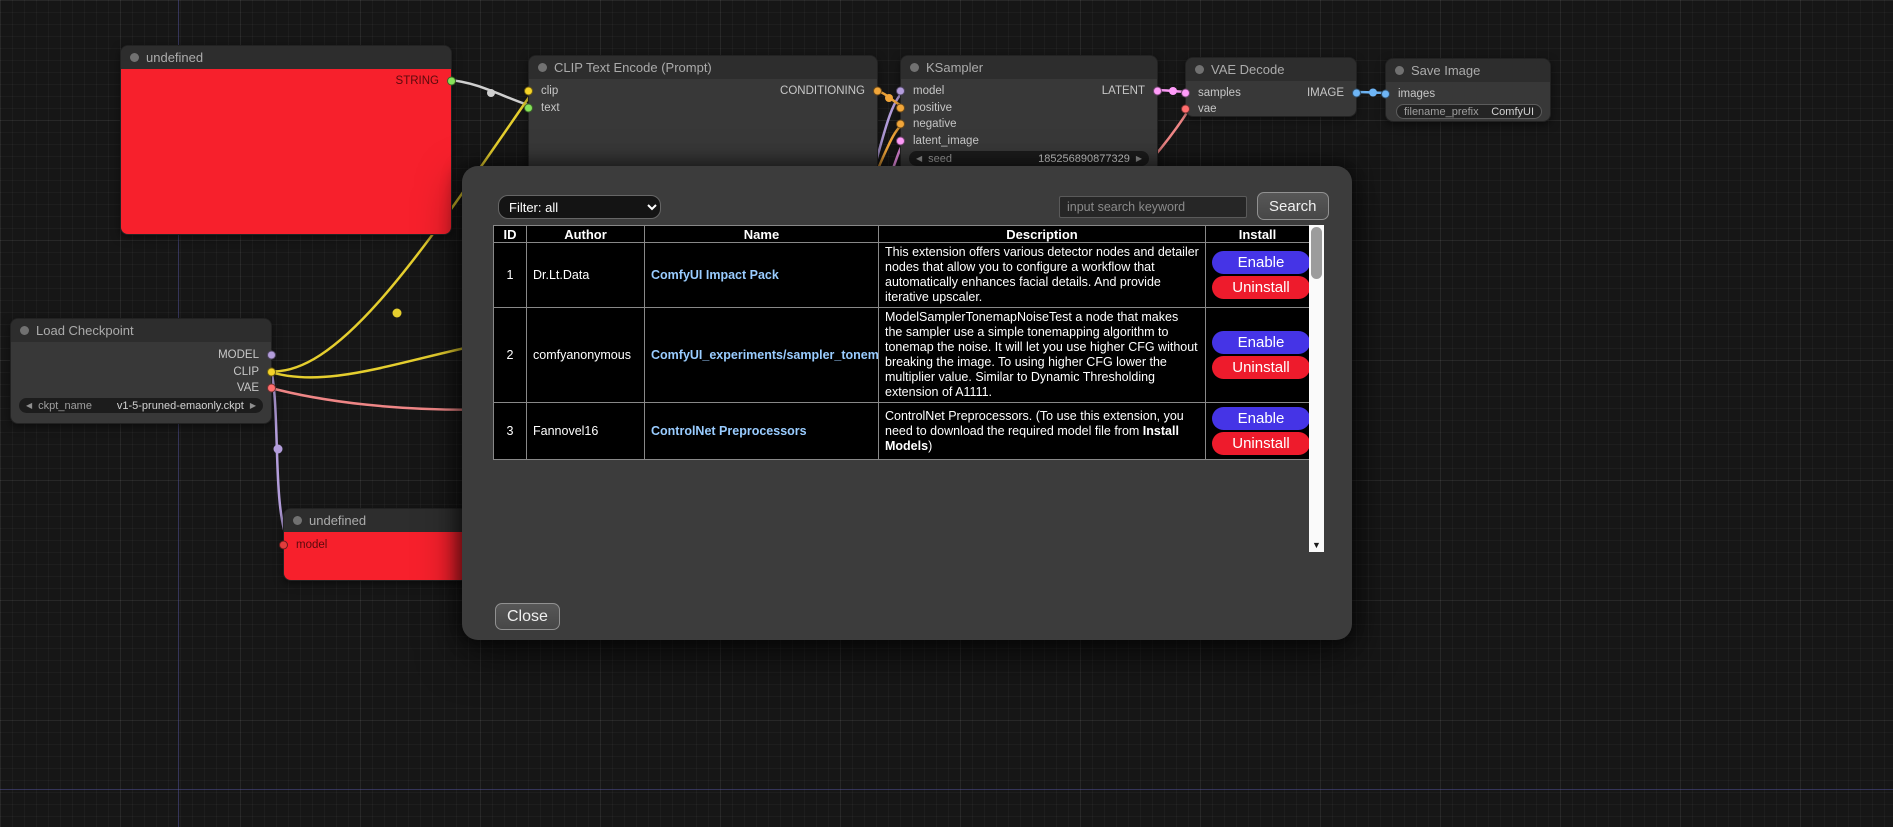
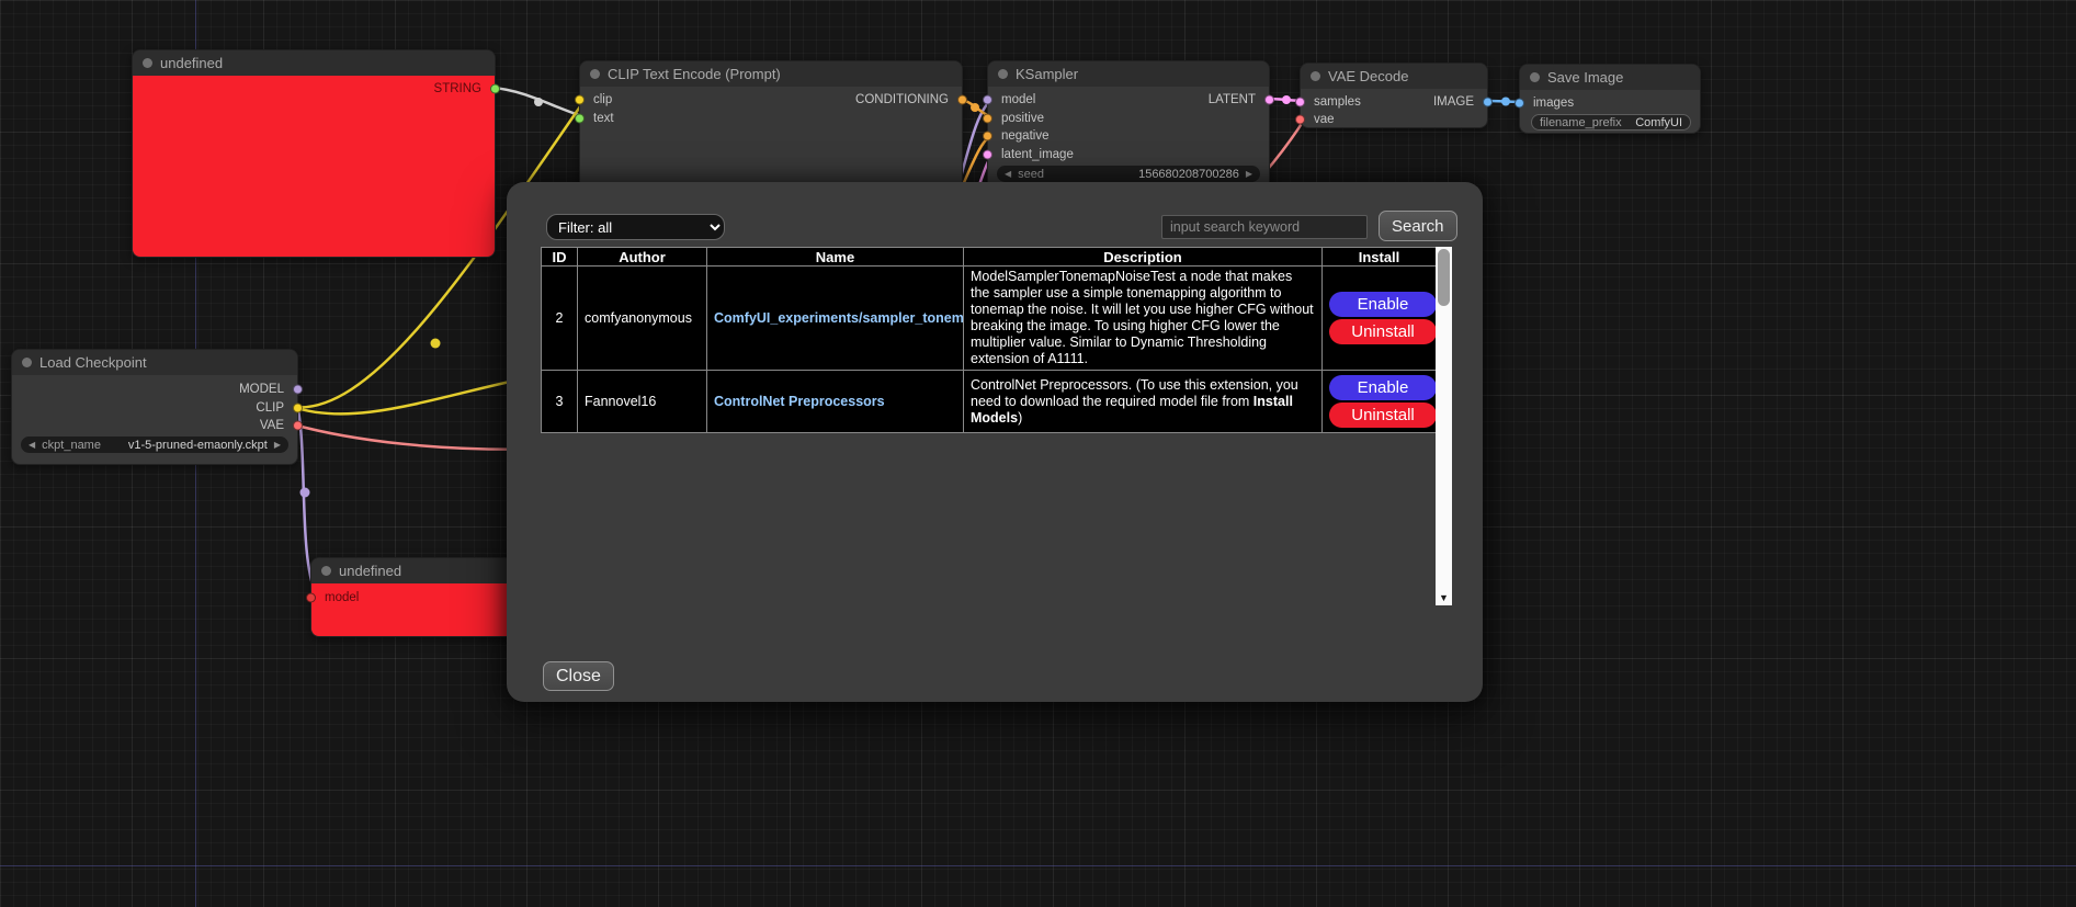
  undefined
  STRING
  CLIP Text Encode (Prompt)
  clip
  text
  CONDITIONING
  KSampler
  model
  positive
  negative
  latent_image
  LATENT
  ◀
  seed
- 185256890877329
+ 156680208700286
  ▶
  VAE Decode
  samples
  vae
  IMAGE
  Save Image
  images
  filename_prefix
  ComfyUI
  Load Checkpoint
  MODEL
  CLIP
  VAE
  ◀
  ckpt_name
  v1-5-pruned-emaonly.ckpt
  ▶
  undefined
  model
  Filter: all
  input search keyword
  Search
  ID	Author	Name	Description	Install
- 1	Dr.Lt.Data	ComfyUI Impact Pack	This extension offers various detector nodes and detailer nodes that allow you to configure a workflow that automatically enhances facial details. And provide iterative upscaler.	Enable Uninstall
  2	comfyanonymous	ComfyUI_experiments/sampler_tonem	ModelSamplerTonemapNoiseTest a node that makes the sampler use a simple tonemapping algorithm to tonemap the noise. It will let you use higher CFG without breaking the image. To using higher CFG lower the multiplier value. Similar to Dynamic Thresholding extension of A1111.	Enable Uninstall
  3	Fannovel16	ControlNet Preprocessors	ControlNet Preprocessors. (To use this extension, you need to download the required model file from Install Models)	Enable Uninstall
  ▼
  Close
